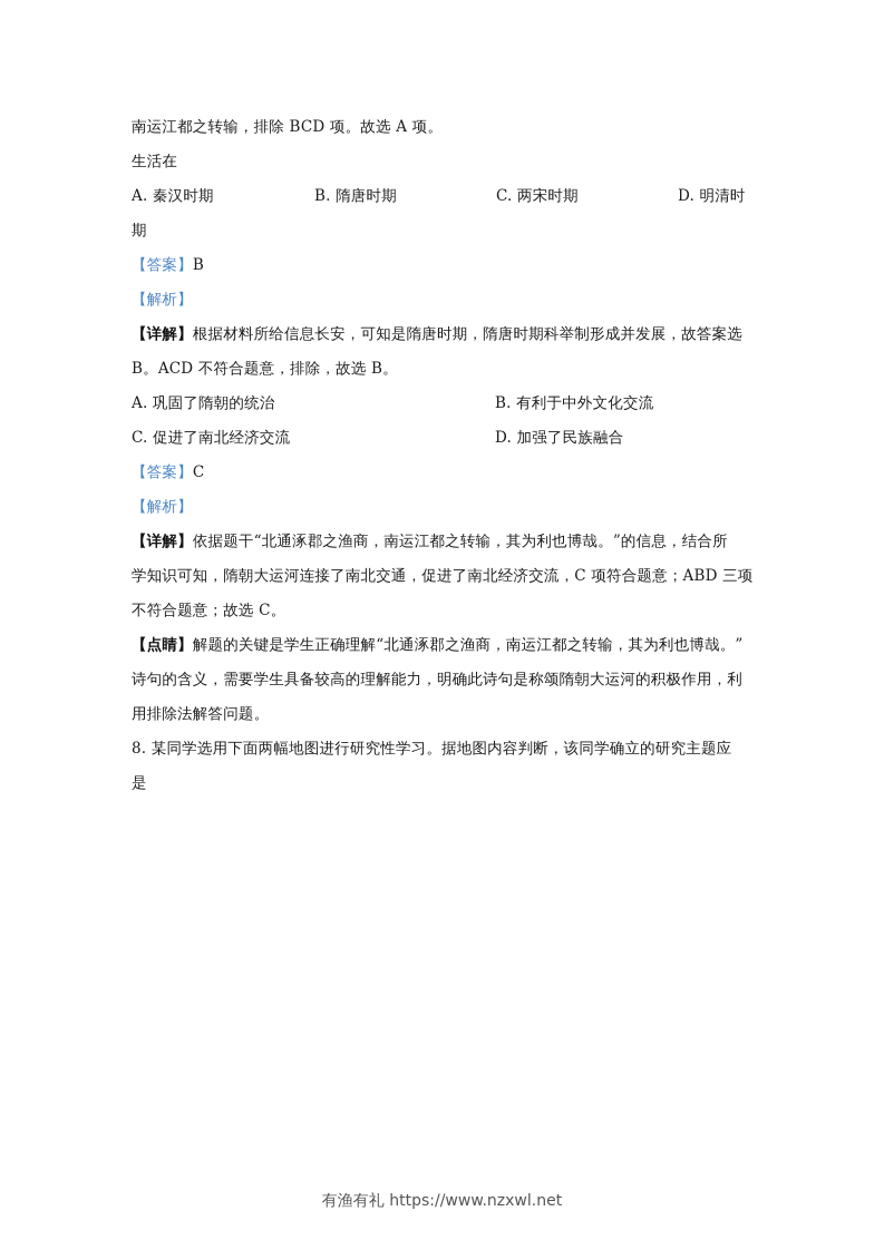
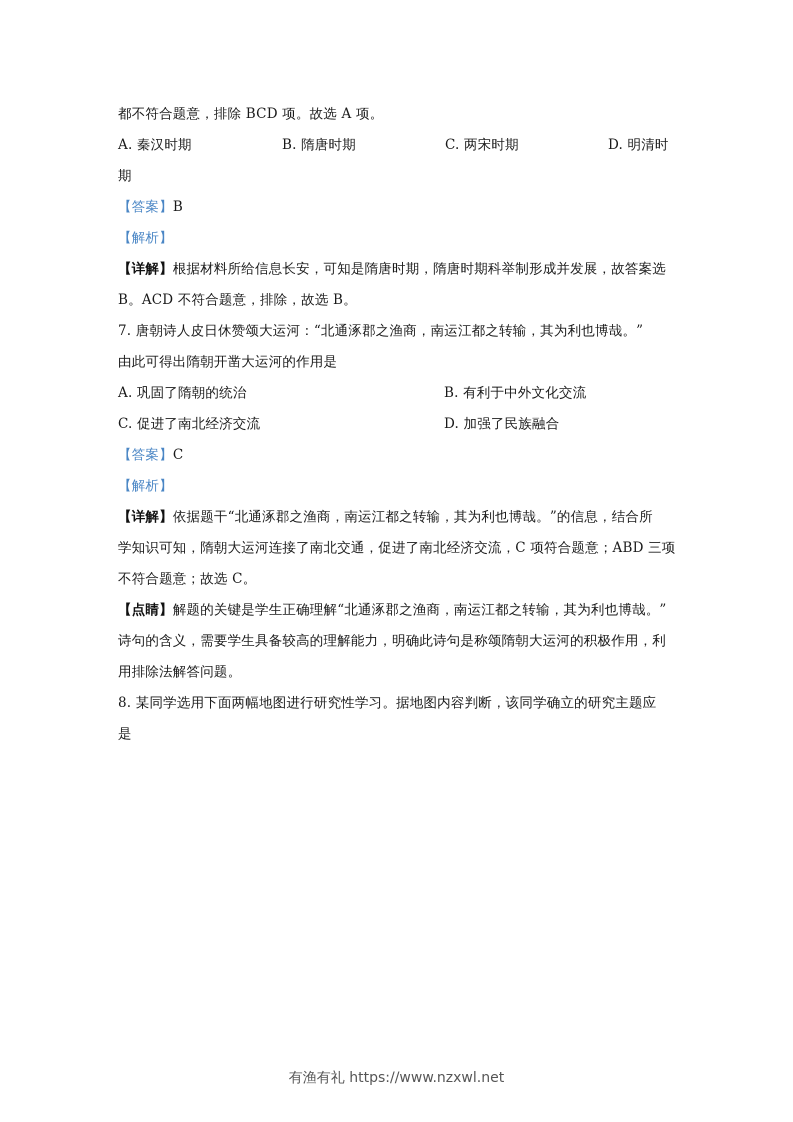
- 南运江都之转输，排除 BCD 项。故选 A 项。
+ 都不符合题意，排除 BCD 项。故选 A 项。
- 生活在
  A. 秦汉时期
  B. 隋唐时期
  C. 两宋时期
  D. 明清时
  期
  【答案】B
  【解析】
  【详解】根据材料所给信息长安，可知是隋唐时期，隋唐时期科举制形成并发展，故答案选
  B。ACD 不符合题意，排除，故选 B。
+ 7. 唐朝诗人皮日休赞颂大运河：“北通涿郡之渔商，南运江都之转输，其为利也博哉。”
+ 由此可得出隋朝开凿大运河的作用是
  A. 巩固了隋朝的统治
  B. 有利于中外文化交流
  C. 促进了南北经济交流
  D. 加强了民族融合
  【答案】C
  【解析】
  【详解】依据题干“北通涿郡之渔商，南运江都之转输，其为利也博哉。”的信息，结合所
  学知识可知，隋朝大运河连接了南北交通，促进了南北经济交流，C 项符合题意；ABD 三项
  不符合题意；故选 C。
  【点睛】解题的关键是学生正确理解“北通涿郡之渔商，南运江都之转输，其为利也博哉。”
  诗句的含义，需要学生具备较高的理解能力，明确此诗句是称颂隋朝大运河的积极作用，利
  用排除法解答问题。
  8. 某同学选用下面两幅地图进行研究性学习。据地图内容判断，该同学确立的研究主题应
  是
  有渔有礼 https://www.nzxwl.net
